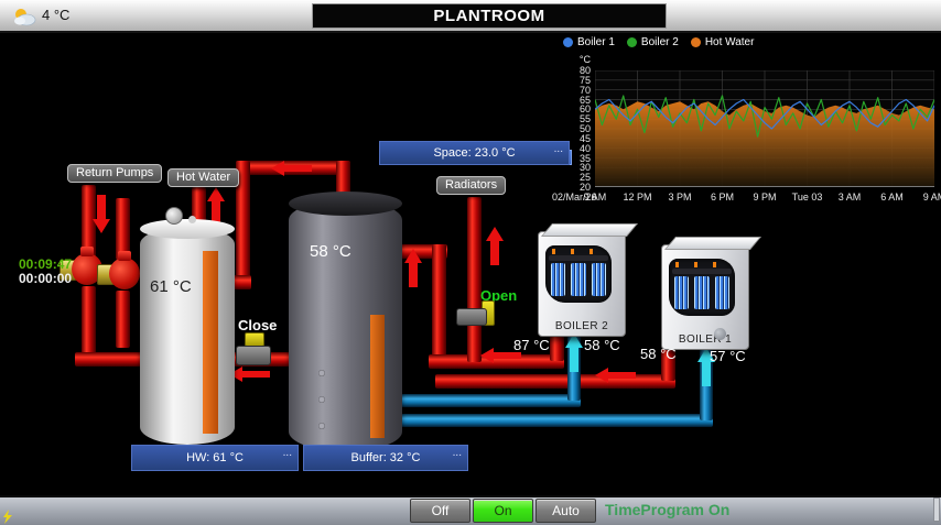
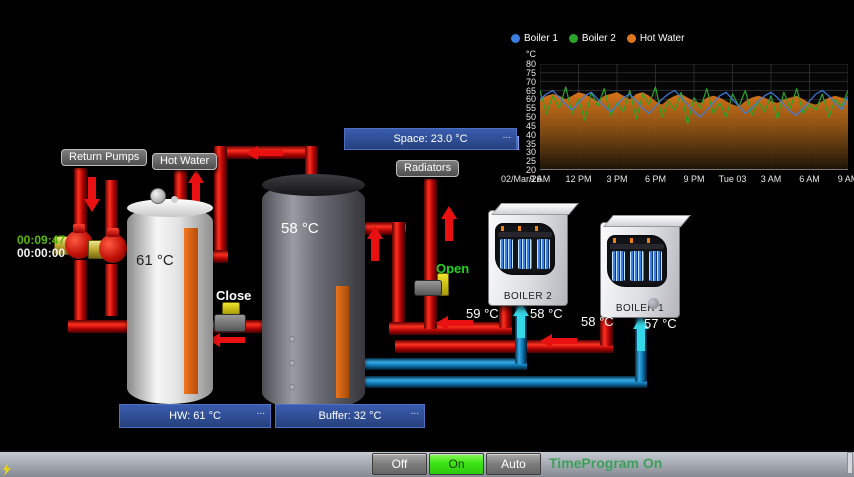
- 4 °C
- PLANTROOM
  Boiler 1
  Boiler 2
  Hot Water
  °C
  02/Mar/26
  80
  75
  70
  65
  60
  55
  50
  45
  40
  35
  30
  25
  20
  9 AM
  12 PM
  3 PM
  6 PM
  9 PM
  Tue 03
  3 AM
  6 AM
  61 °C
  58 °C
  BOILER 2
  BOILE 1
- 87 °C
+ 59 °C
  58 °C
  58 °C
  57 °C
  Close
  Open
  Return Pumps
  Hot Water
  Radiators
  00:09:47
  00:00:00
  Space: 23.0 °C
  ...
  HW: 61 °C
  ...
  Buffer: 32 °C
  ...
  Off
  On
  Auto
  TimeProgram On
